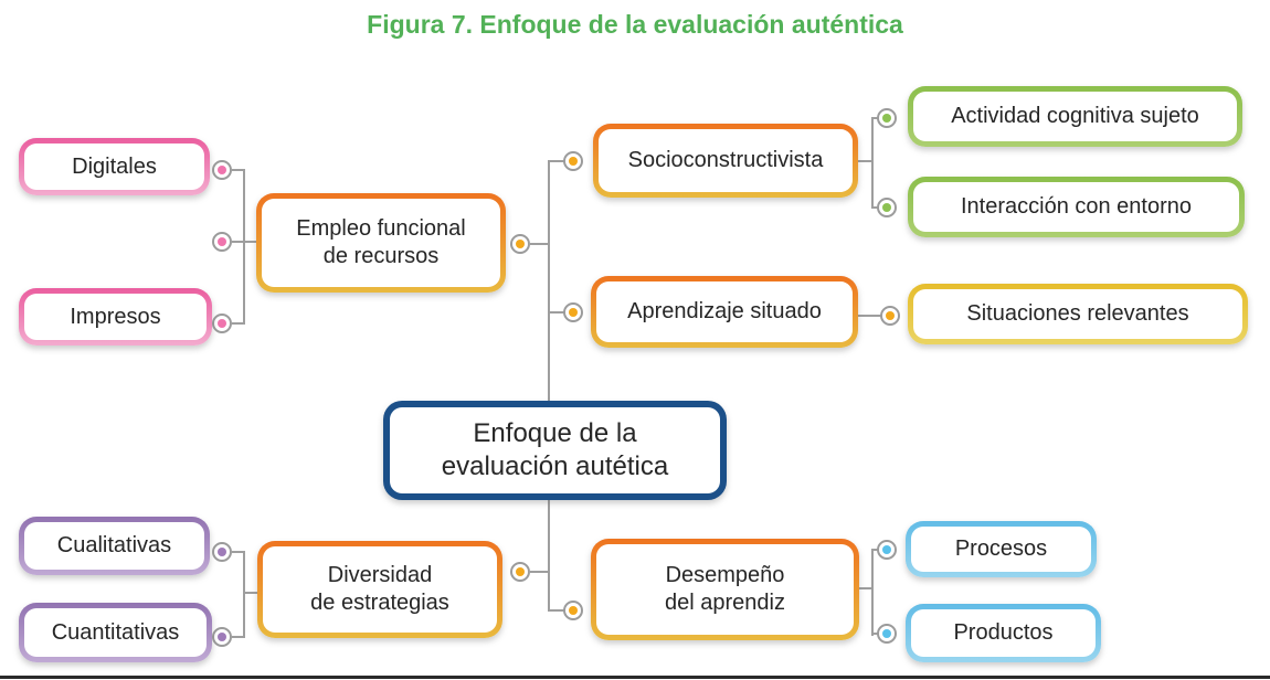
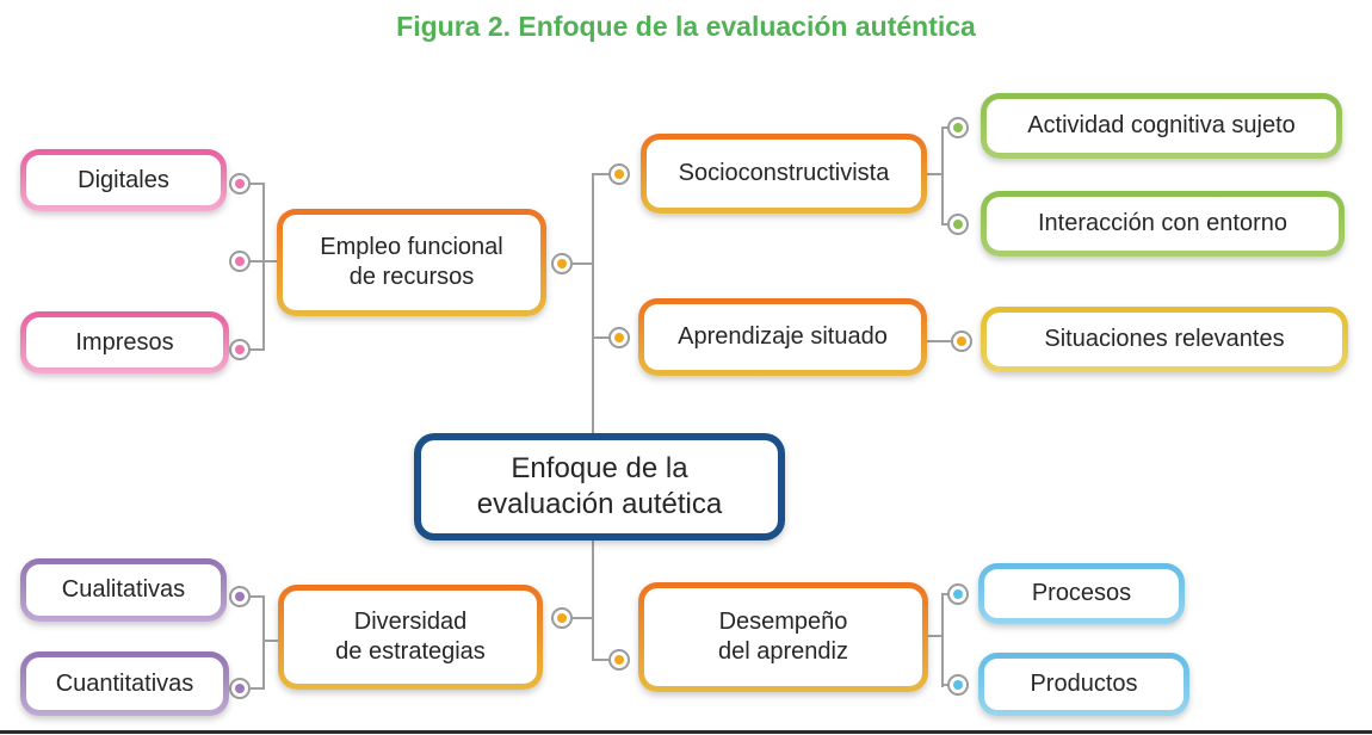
- Figura 7. Enfoque de la evaluación auténtica
+ Figura 2. Enfoque de la evaluación auténtica
  Digitales
  Impresos
  Empleo funcional
  de recursos
  Socioconstructivista
  Actividad cognitiva sujeto
  Interacción con entorno
  Aprendizaje situado
  Situaciones relevantes
  Enfoque de la
  evaluación autética
  Cualitativas
  Cuantitativas
  Diversidad
  de estrategias
  Desempeño
  del aprendiz
  Procesos
  Productos
